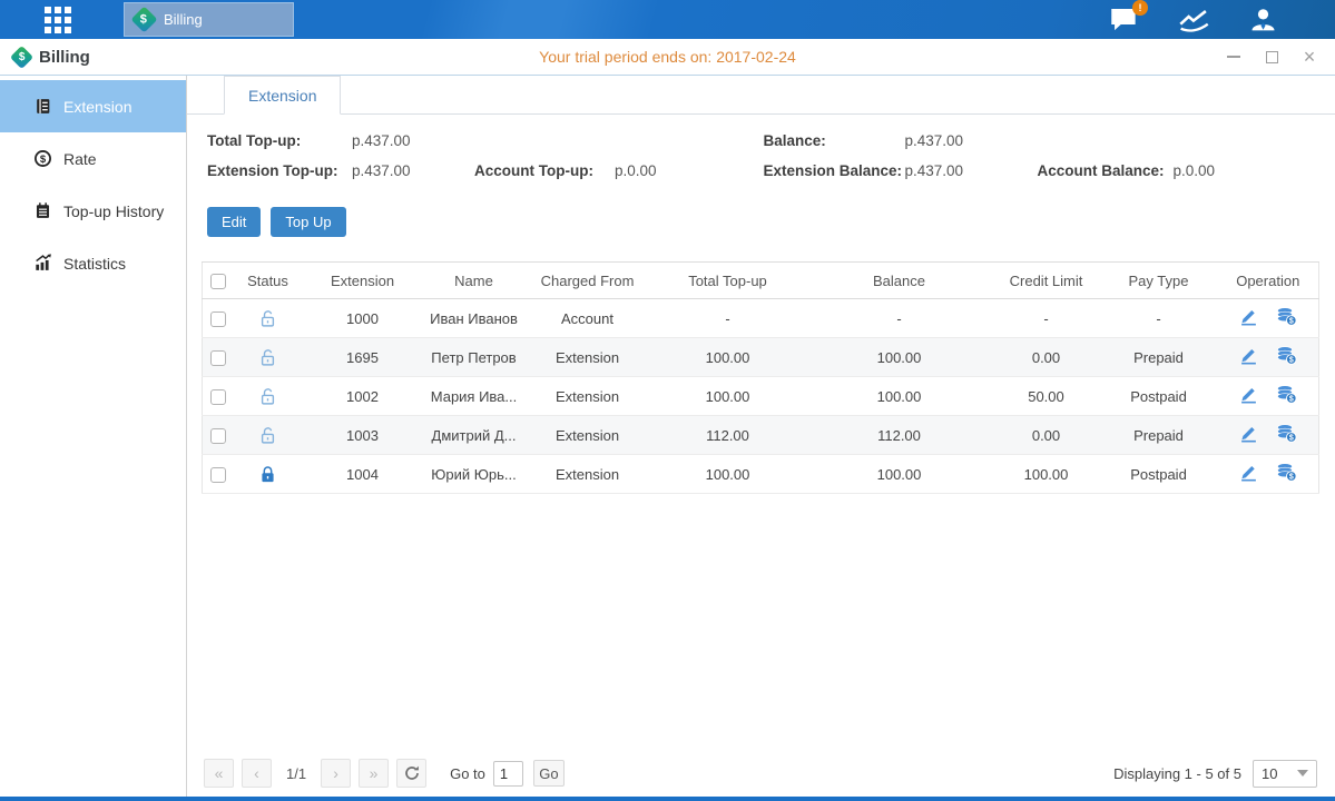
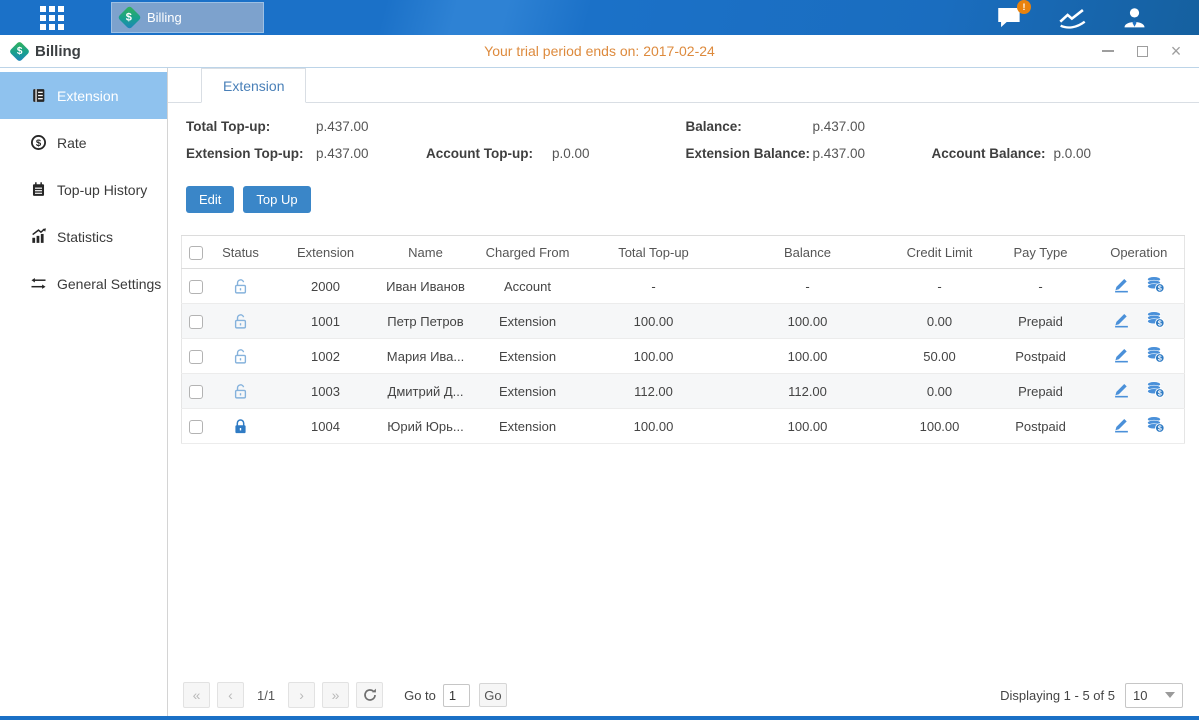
  Billing
  !
  Billing
  Your trial period ends on: 2017-02-24
  ×
  Extension
  $
  Rate
  Top-up History
  Statistics
+ General Settings
  Extension
  Total Top-up:
  p.437.00
  Balance:
  p.437.00
  Extension Top-up:
  p.437.00
  Account Top-up:
  p.0.00
  Extension Balance:
  p.437.00
  Account Balance:
  p.0.00
  Edit
  Top Up
  	Status	Extension	Name	Charged From	Total Top-up	Balance	Credit Limit	Pay Type	Operation
- 		1000	Иван Иванов	Account	-	-	-	-
+ 		2000	Иван Иванов	Account	-	-	-	-
- 		1695	Петр Петров	Extension	100.00	100.00	0.00	Prepaid
+ 		1001	Петр Петров	Extension	100.00	100.00	0.00	Prepaid
  		1002	Мария Ива...	Extension	100.00	100.00	50.00	Postpaid
  		1003	Дмитрий Д...	Extension	112.00	112.00	0.00	Prepaid
  		1004	Юрий Юрь...	Extension	100.00	100.00	100.00	Postpaid
  «
  ‹
  1/1
  ›
  »
  Go to
  1
  Go
  Displaying 1 - 5 of 5
  10
